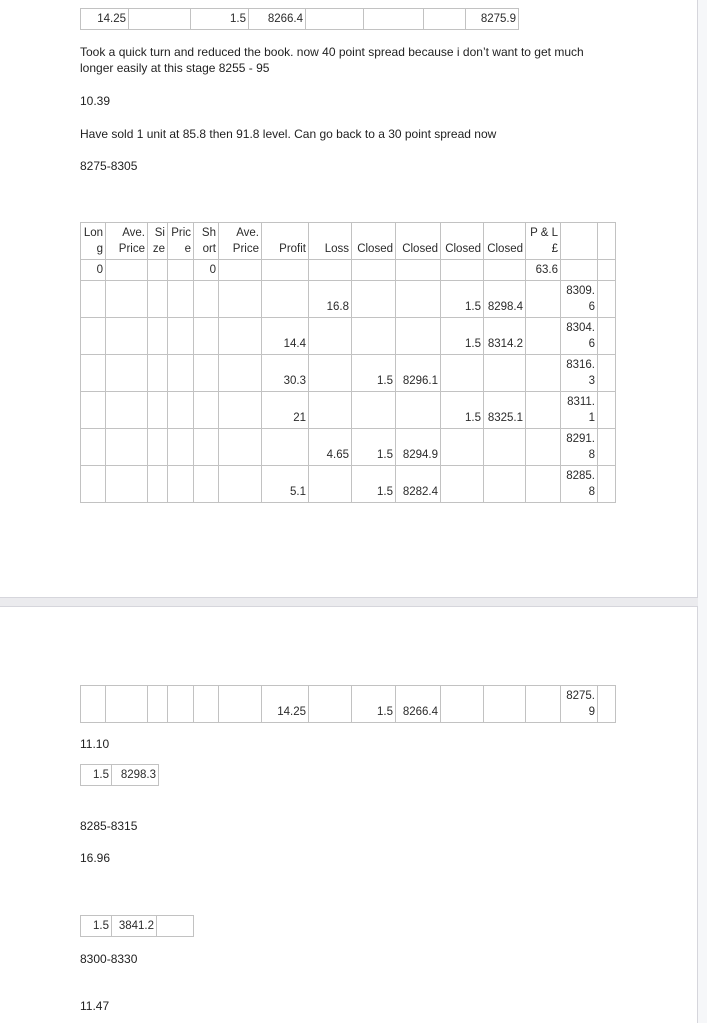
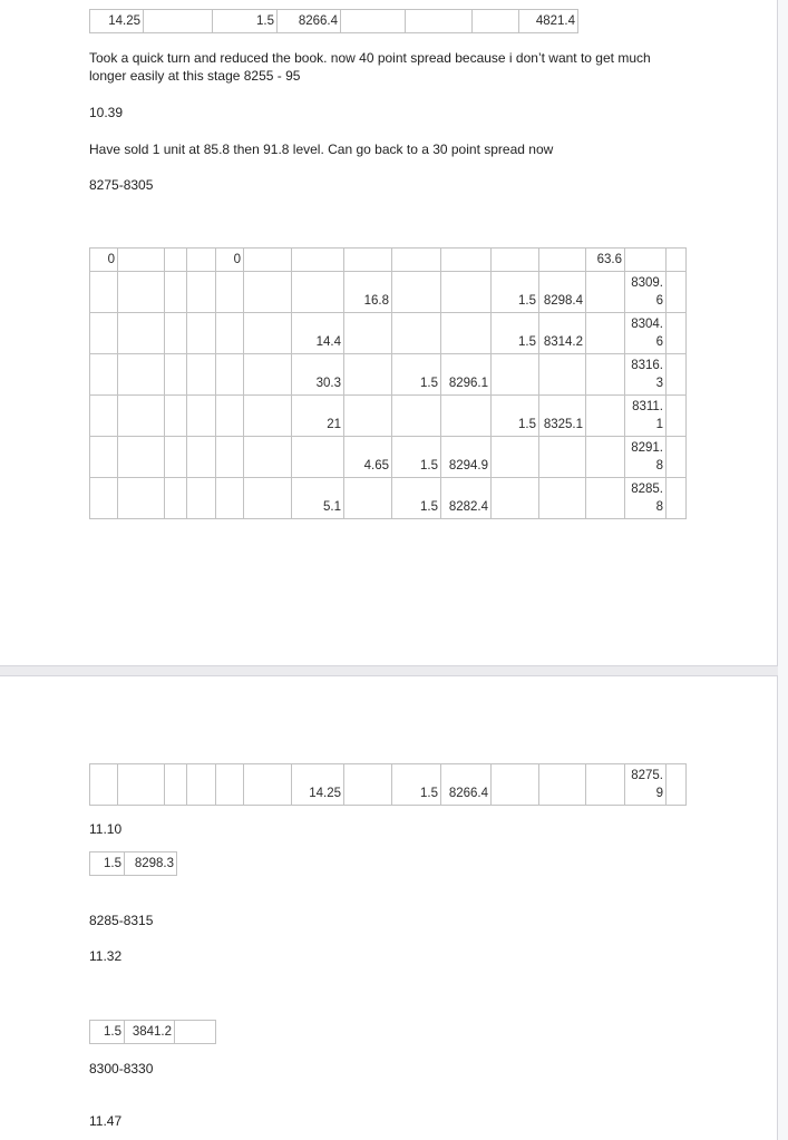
- 14.25		1.5	8266.4				8275.9
+ 14.25		1.5	8266.4				4821.4
  Took a quick turn and reduced the book. now 40 point spread because i don’t want to get much longer easily at this stage 8255 - 95
  10.39
  Have sold 1 unit at 85.8 then 91.8 level. Can go back to a 30 point spread now
  8275-8305
- Long	Ave. Price	Size	Price	Short	Ave. Price	Profit	Loss	Closed	Closed	Closed	Closed	P & L £
  0				0								63.6
  							16.8			1.5	8298.4		8309. 6
  						14.4				1.5	8314.2		8304. 6
  						30.3		1.5	8296.1				8316. 3
  						21				1.5	8325.1		8311. 1
  							4.65	1.5	8294.9				8291. 8
  						5.1		1.5	8282.4				8285. 8
  						14.25		1.5	8266.4				8275. 9
  11.10
  1.5	8298.3
  8285-8315
- 16.96
+ 11.32
  1.5	3841.2
  8300-8330
  11.47
